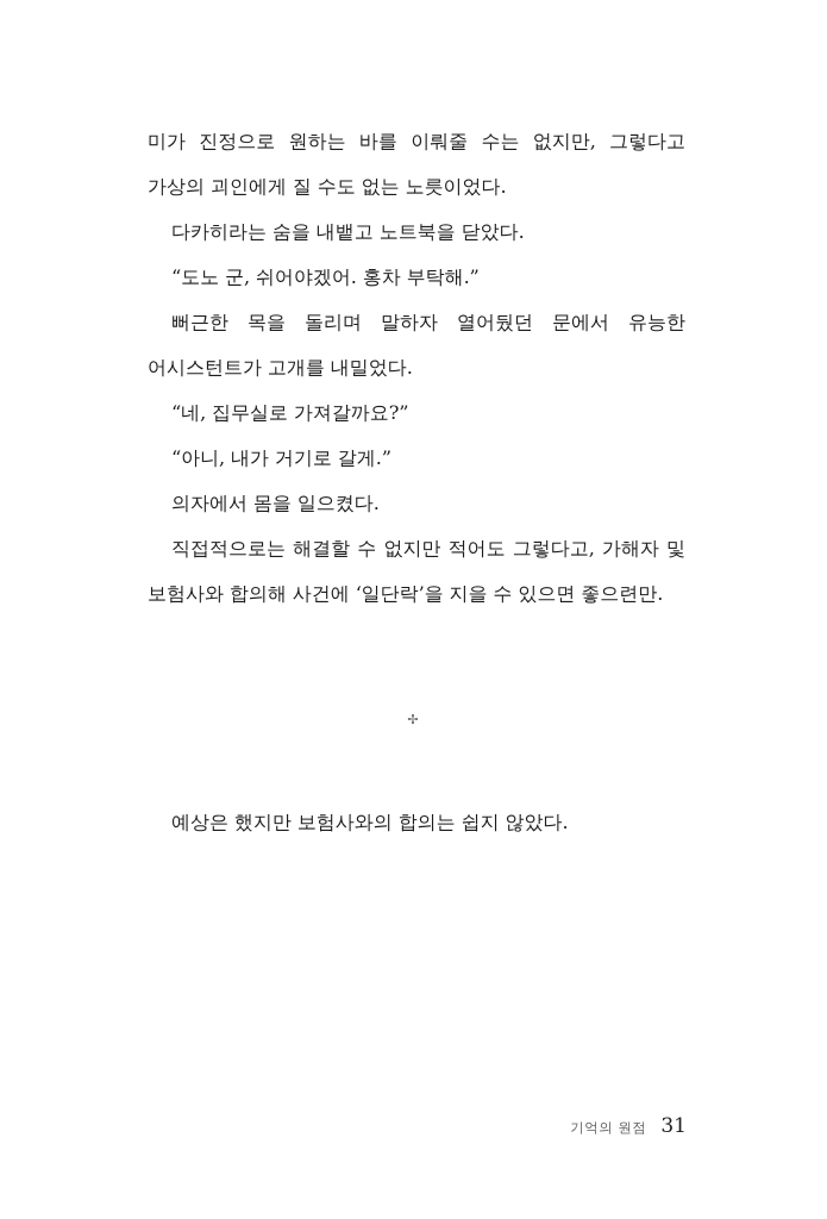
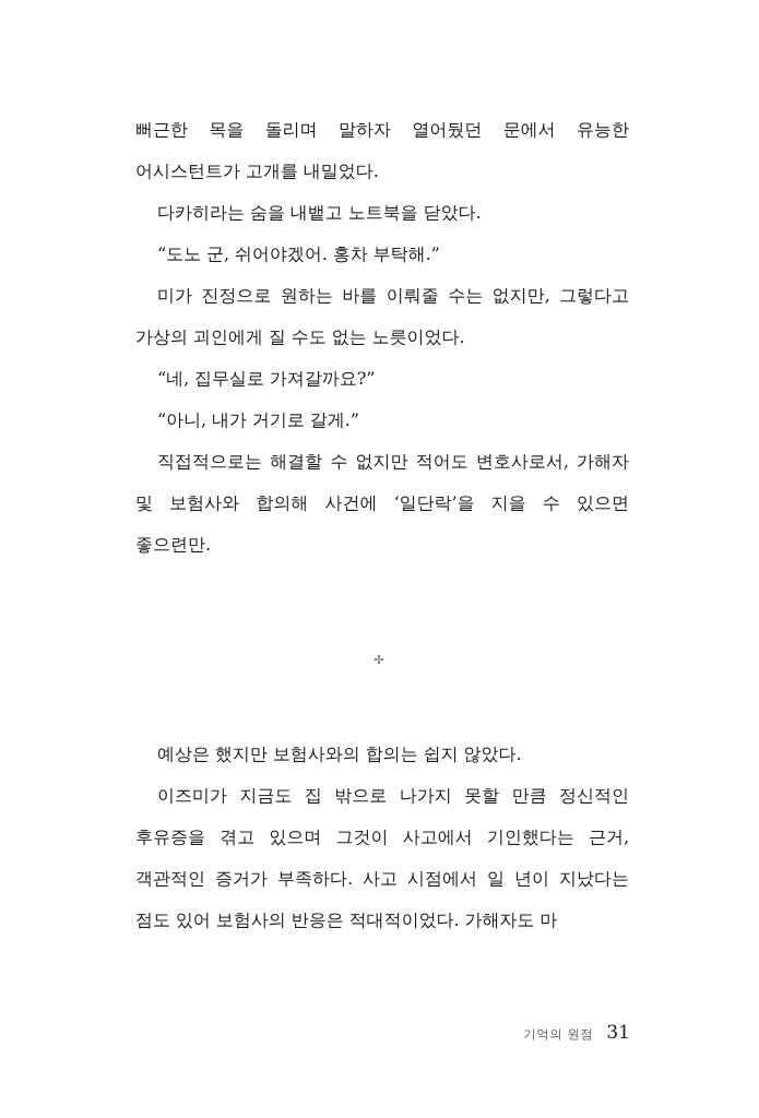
- 미가 진정으로 원하는 바를 이뤄줄 수는 없지만, 그렇다고 가상의 괴인에게 질 수도 없는 노릇이었다.
+ 뻐근한 목을 돌리며 말하자 열어뒀던 문에서 유능한 어시스턴트가 고개를 내밀었다.
  다카히라는 숨을 내뱉고 노트북을 닫았다.
  “도노 군, 쉬어야겠어. 홍차 부탁해.”
- 뻐근한 목을 돌리며 말하자 열어뒀던 문에서 유능한 어시스턴트가 고개를 내밀었다.
+ 미가 진정으로 원하는 바를 이뤄줄 수는 없지만, 그렇다고 가상의 괴인에게 질 수도 없는 노릇이었다.
  “네, 집무실로 가져갈까요?”
  “아니, 내가 거기로 갈게.”
- 의자에서 몸을 일으켰다.
- 직접적으로는 해결할 수 없지만 적어도 그렇다고, 가해자 및 보험사와 합의해 사건에 ‘일단락’을 지을 수 있으면 좋으련만.
+ 직접적으로는 해결할 수 없지만 적어도 변호사로서, 가해자 및 보험사와 합의해 사건에 ‘일단락’을 지을 수 있으면 좋으련만.
  ✢
  예상은 했지만 보험사와의 합의는 쉽지 않았다.
+ 이즈미가 지금도 집 밖으로 나가지 못할 만큼 정신적인 후유증을 겪고 있으며 그것이 사고에서 기인했다는 근거, 객관적인 증거가 부족하다. 사고 시점에서 일 년이 지났다는 점도 있어 보험사의 반응은 적대적이었다. 가해자도 마
  기억의 원점
  31
